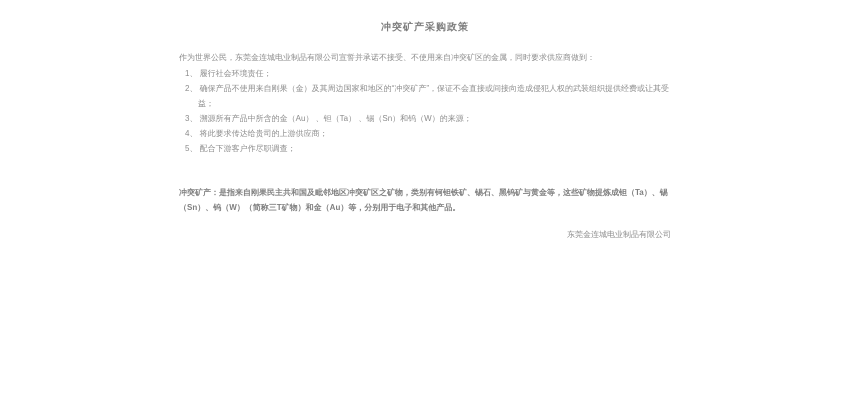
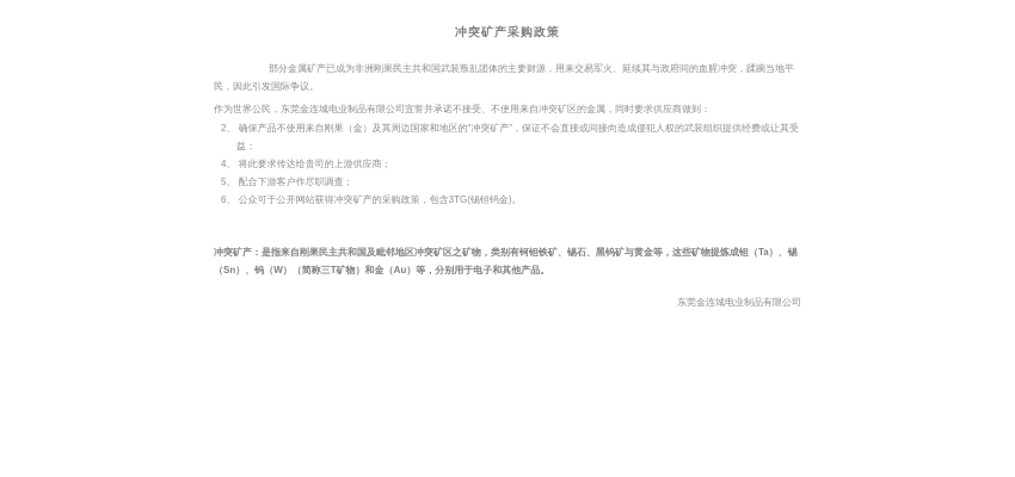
  冲突矿产采购政策
+ 部分金属矿产已成为非洲刚果民主共和国武装叛乱团体的主要财源，用来交易军火、延续其与政府间的血腥冲突，蹂躏当地平民，因此引发国际争议。
  作为世界公民，东莞金连城电业制品有限公司宣誓并承诺不接受、不使用来自冲突矿区的金属，同时要求供应商做到：
- 1、 履行社会环境责任；
  2、 确保产品不使用来自刚果（金）及其周边国家和地区的“冲突矿产”，保证不会直接或间接向造成侵犯人权的武装组织提供经费或让其受益；
- 3、 溯源所有产品中所含的金（Au） 、钽（Ta） 、锡（Sn）和钨（W）的来源；
  4、 将此要求传达给贵司的上游供应商；
  5、 配合下游客户作尽职调查；
+ 6、 公众可于公开网站获得冲突矿产的采购政策，包含3TG(锡钽钨金)。
  冲突矿产：是指来自刚果民主共和国及毗邻地区冲突矿区之矿物，类别有钶钽铁矿、锡石、黑钨矿与黄金等，这些矿物提炼成钽（Ta）、锡（Sn）、钨（W）（简称三T矿物）和金（Au）等，分别用于电子和其他产品。
  东莞金连城电业制品有限公司
